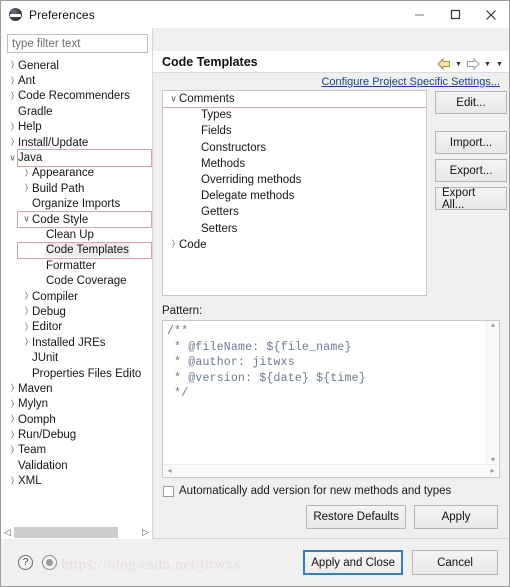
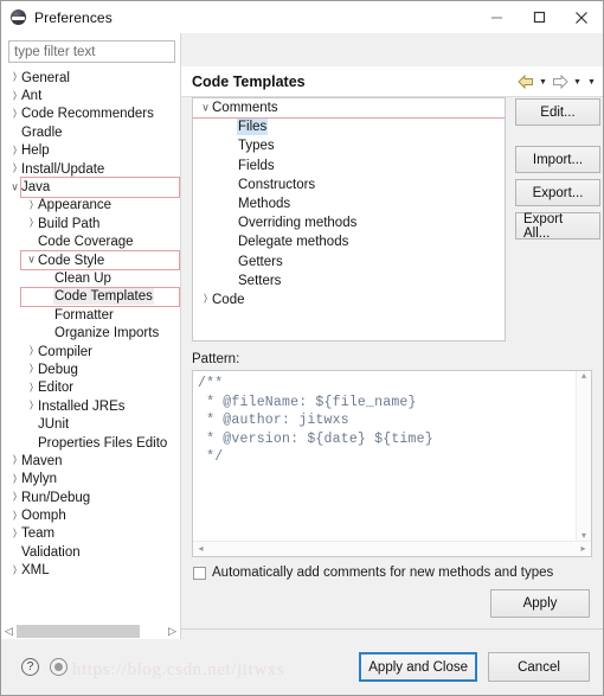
  Preferences
  type filter text
  〉
  General
  〉
  Ant
  〉
  Code Recommenders
  Gradle
  〉
  Help
  〉
  Install/Update
  ∨
  Java
  〉
  Appearance
  〉
  Build Path
- Organize Imports
+ Code Coverage
  ∨
  Code Style
  Clean Up
  Code Templates
  Formatter
- Code Coverage
+ Organize Imports
  〉
  Compiler
  〉
  Debug
  〉
  Editor
  〉
  Installed JREs
  JUnit
  Properties Files Edito
  〉
  Maven
  〉
  Mylyn
  〉
- Oomph
+ Run/Debug
  〉
- Run/Debug
+ Oomph
  〉
  Team
  Validation
  〉
  XML
  ◁
  ▷
  Code Templates
- Configure Project Specific Settings...
  ∨
  Comments
+ Files
  Types
  Fields
  Constructors
  Methods
  Overriding methods
  Delegate methods
  Getters
  Setters
  〉
  Code
  Edit...
  Import...
  Export...
  Export All...
  Pattern:
  /**
  * @fileName: ${file_name}
  * @author: jitwxs
  * @version: ${date} ${time}
  */
  ▴
  ▾
  ◂
  ▸
- Automatically add version for new methods and types
+ Automatically add comments for new methods and types
- Restore Defaults
  Apply
  ?
  Apply and Close
  Cancel
